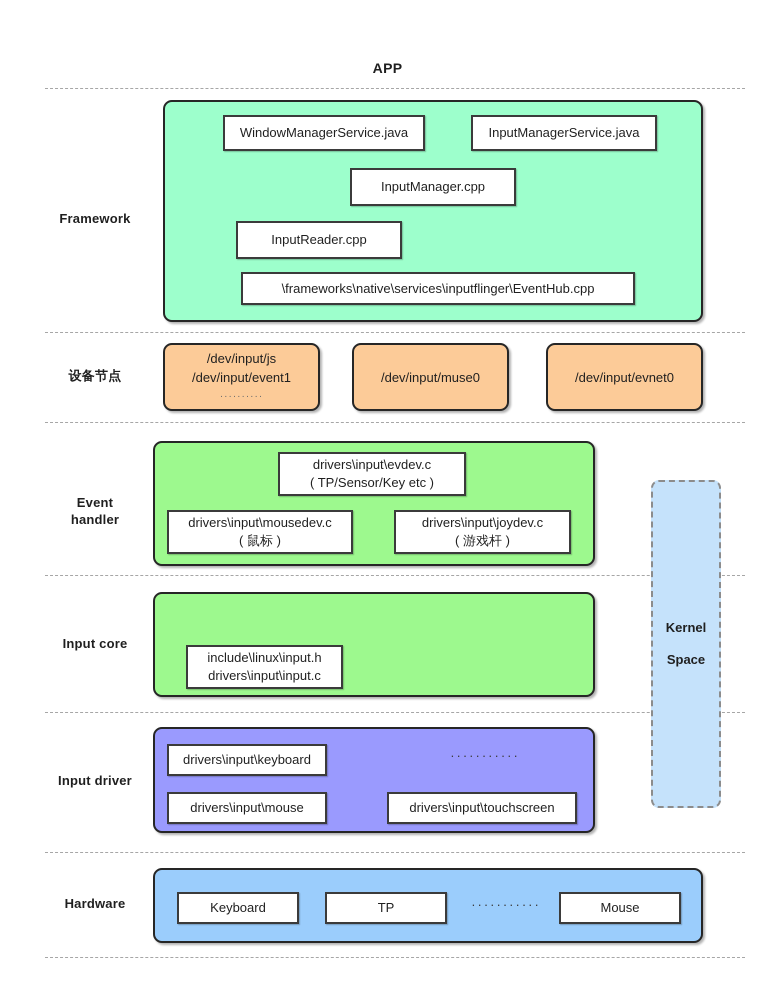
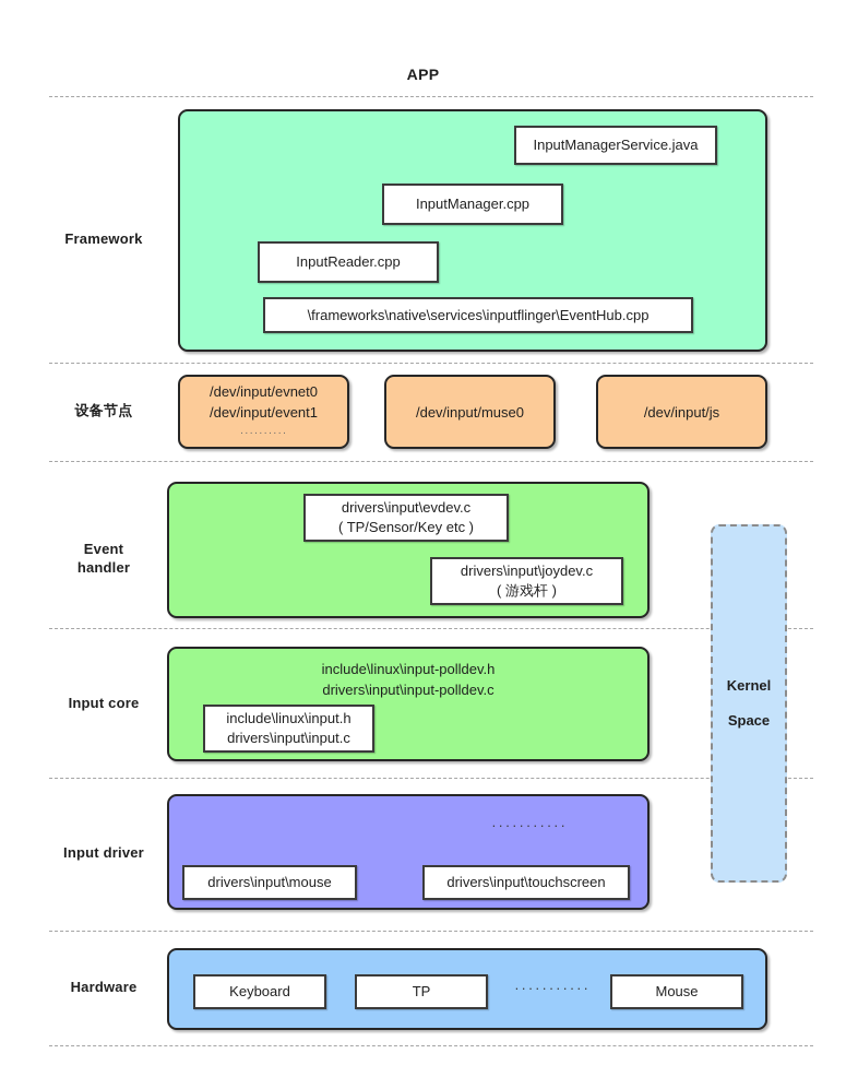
  APP
  Framework
  设备节点
  Event
  handler
  Input core
  Input driver
  Hardware
- WindowManagerService.java
  InputManagerService.java
  InputManager.cpp
  InputReader.cpp
  \frameworks\native\services\inputflinger\EventHub.cpp
- /dev/input/js
+ /dev/input/evnet0
  /dev/input/event1
  ··········
  /dev/input/muse0
- /dev/input/evnet0
+ /dev/input/js
  drivers\input\evdev.c
  ( TP/Sensor/Key etc )
- drivers\input\mousedev.c
- ( 鼠标 )
  drivers\input\joydev.c
  ( 游戏杆 )
+ include\linux\input-polldev.h
+ drivers\input\input-polldev.c
  include\linux\input.h
  drivers\input\input.c
- drivers\input\keyboard
  ···········
  drivers\input\mouse
  drivers\input\touchscreen
  Keyboard
  TP
  ···········
  Mouse
  Kernel
  Space
